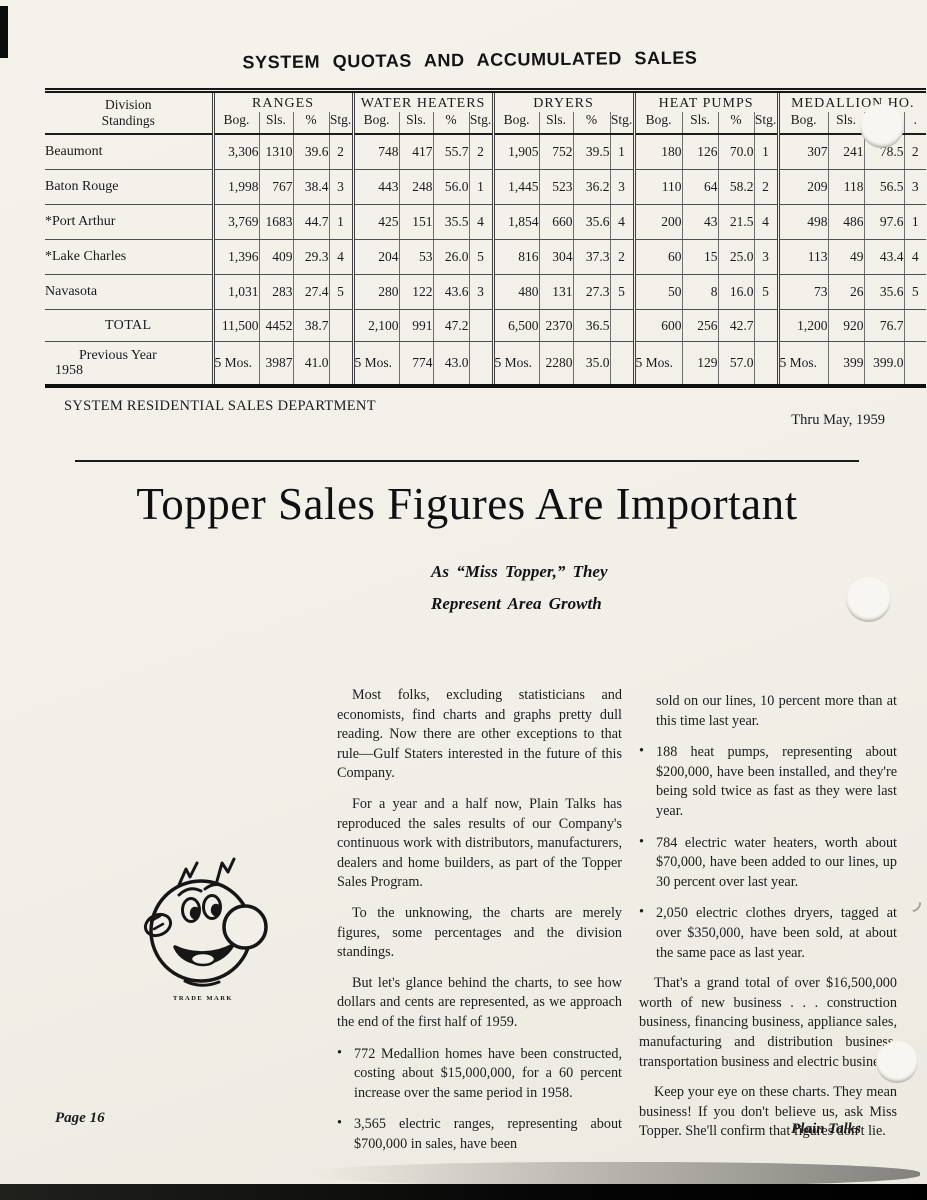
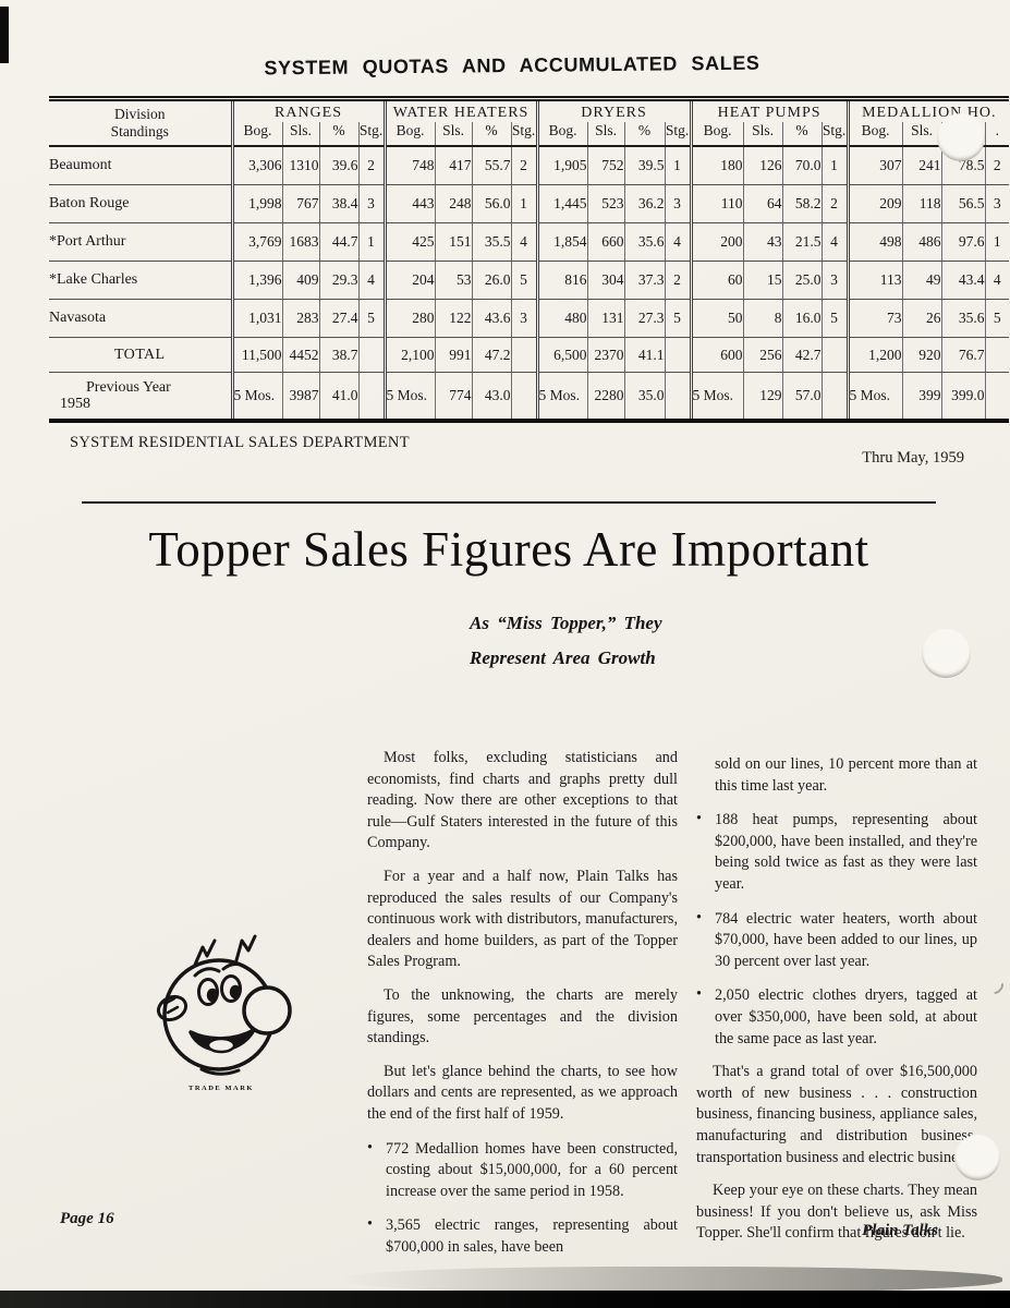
  SYSTEM QUOTAS AND ACCUMULATED SALES
  Division Standings	RANGES	WATER HEATERS	DRYERS	HEAT PUMPS	MEDALLIO HO.
  Bog.	Sls.	%	Stg.	Bog.	Sls.	%	Stg.	Bog.	Sls.	%	Stg.	Bog.	Sls.	%	Stg.	Bog.	Sls.		.
  Beaumont	3,306	1310	39.6	2	748	417	55.7	2	1,905	752	39.5	1	180	126	70.0	1	307	241	78.5	2
  Baton Rouge	1,998	767	38.4	3	443	248	56.0	1	1,445	523	36.2	3	110	64	58.2	2	209	118	56.5	3
  *Port Arthur	3,769	1683	44.7	1	425	151	35.5	4	1,854	660	35.6	4	200	43	21.5	4	498	486	97.6	1
  *Lake Charles	1,396	409	29.3	4	204	53	26.0	5	816	304	37.3	2	60	15	25.0	3	113	49	43.4	4
  Navasota	1,031	283	27.4	5	280	122	43.6	3	480	131	27.3	5	50	8	16.0	5	73	26	35.6	5
- TOTAL	11,500	4452	38.7		2,100	991	47.2		6,500	2370	36.5		600	256	42.7		1,200	920	76.7
+ TOTAL	11,500	4452	38.7		2,100	991	47.2		6,500	2370	41.1		600	256	42.7		1,200	920	76.7
  Previous Year 1958	5 Mos.	3987	41.0		5 Mos.	774	43.0		5 Mos.	2280	35.0		5 Mos.	129	57.0		5 Mos.	399	399.0
  SYSTEM RESIDENTIAL SALES DEPARTMENT
  Thru May, 1959
  Topper Sales Figures Are Important
  As “Miss Topper,” They
  Represent Area Growth
  Most folks, excluding statisticians and economists, find charts and graphs pretty dull reading. Now there are other exceptions to that rule—Gulf Staters interested in the future of this Company.
  For a year and a half now, Plain Talks has reproduced the sales results of our Company's continuous work with distributors, manufacturers, dealers and home builders, as part of the Topper Sales Program.
  To the unknowing, the charts are merely figures, some percentages and the division standings.
  But let's glance behind the charts, to see how dollars and cents are represented, as we approach the end of the first half of 1959.
  772 Medallion homes have been constructed, costing about $15,000,000, for a 60 percent increase over the same period in 1958.
  3,565 electric ranges, representing about $700,000 in sales, have been
  sold on our lines, 10 percent more than at this time last year.
  188 heat pumps, representing about $200,000, have been installed, and they're being sold twice as fast as they were last year.
  784 electric water heaters, worth about $70,000, have been added to our lines, up 30 percent over last year.
  2,050 electric clothes dryers, tagged at over $350,000, have been sold, at about the same pace as last year.
  That's a grand total of over $16,500,000 worth of new business . . . construction business, financing business, appliance sales, manufacturing and distribution busines transportation business and electric busin
  Keep your eye on these charts. They mean business! If you don't believe us, ask Miss Topper. She'll confirm that figures don't lie.
  Page 16
  Plain Talks
